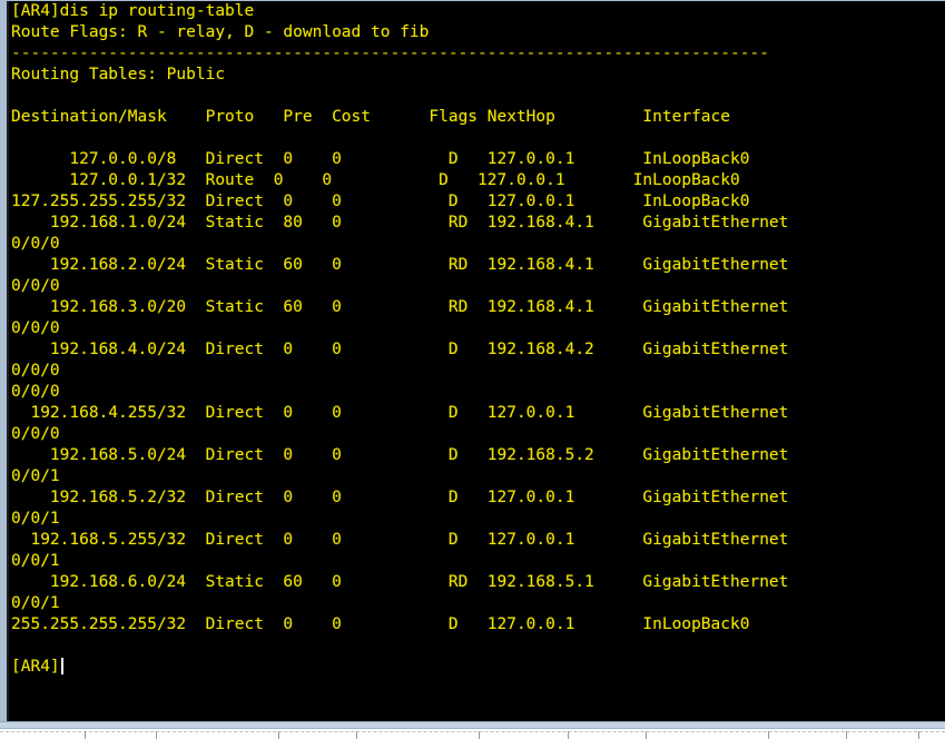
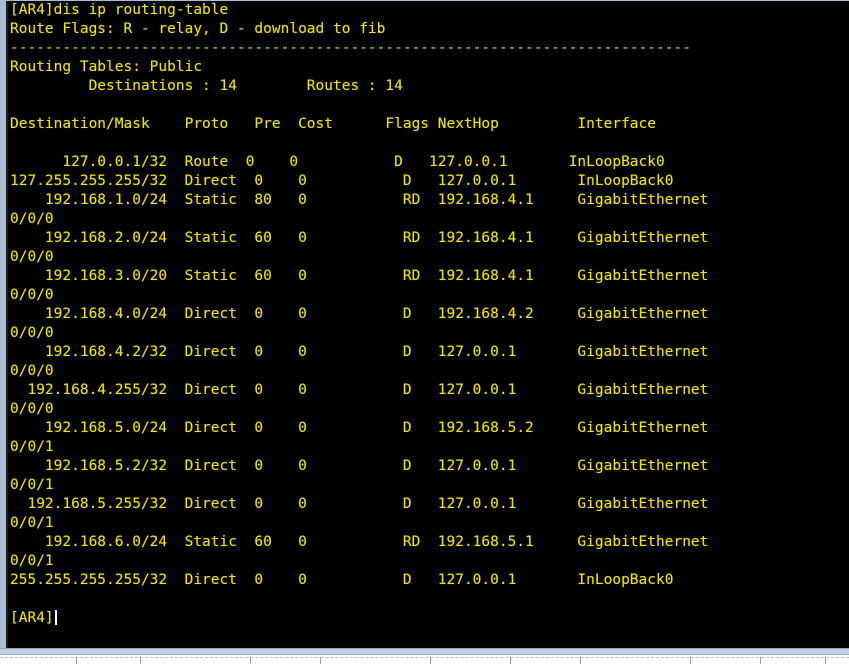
  [AR4]dis ip routing-table
  Route Flags: R - relay, D - download to fib
  ------------------------------------------------------------------------------
  Routing Tables: Public
+ Destinations : 14 Routes : 14
  Destination/Mask Proto Pre Cost Flags NextHop Interface
- 127.0.0.0/8 Direct 0 0 D 127.0.0.1 InLoopBack0
  127.0.0.1/32 Route 0 0 D 127.0.0.1 InLoopBack0
  127.255.255.255/32 Direct 0 0 D 127.0.0.1 InLoopBack0
  192.168.1.0/24 Static 80 0 RD 192.168.4.1 GigabitEthernet
  0/0/0
  192.168.2.0/24 Static 60 0 RD 192.168.4.1 GigabitEthernet
  0/0/0
  192.168.3.0/20 Static 60 0 RD 192.168.4.1 GigabitEthernet
  0/0/0
  192.168.4.0/24 Direct 0 0 D 192.168.4.2 GigabitEthernet
  0/0/0
+ 192.168.4.2/32 Direct 0 0 D 127.0.0.1 GigabitEthernet
  0/0/0
  192.168.4.255/32 Direct 0 0 D 127.0.0.1 GigabitEthernet
  0/0/0
  192.168.5.0/24 Direct 0 0 D 192.168.5.2 GigabitEthernet
  0/0/1
  192.168.5.2/32 Direct 0 0 D 127.0.0.1 GigabitEthernet
  0/0/1
  192.168.5.255/32 Direct 0 0 D 127.0.0.1 GigabitEthernet
  0/0/1
  192.168.6.0/24 Static 60 0 RD 192.168.5.1 GigabitEthernet
  0/0/1
  255.255.255.255/32 Direct 0 0 D 127.0.0.1 InLoopBack0
  [AR4]
